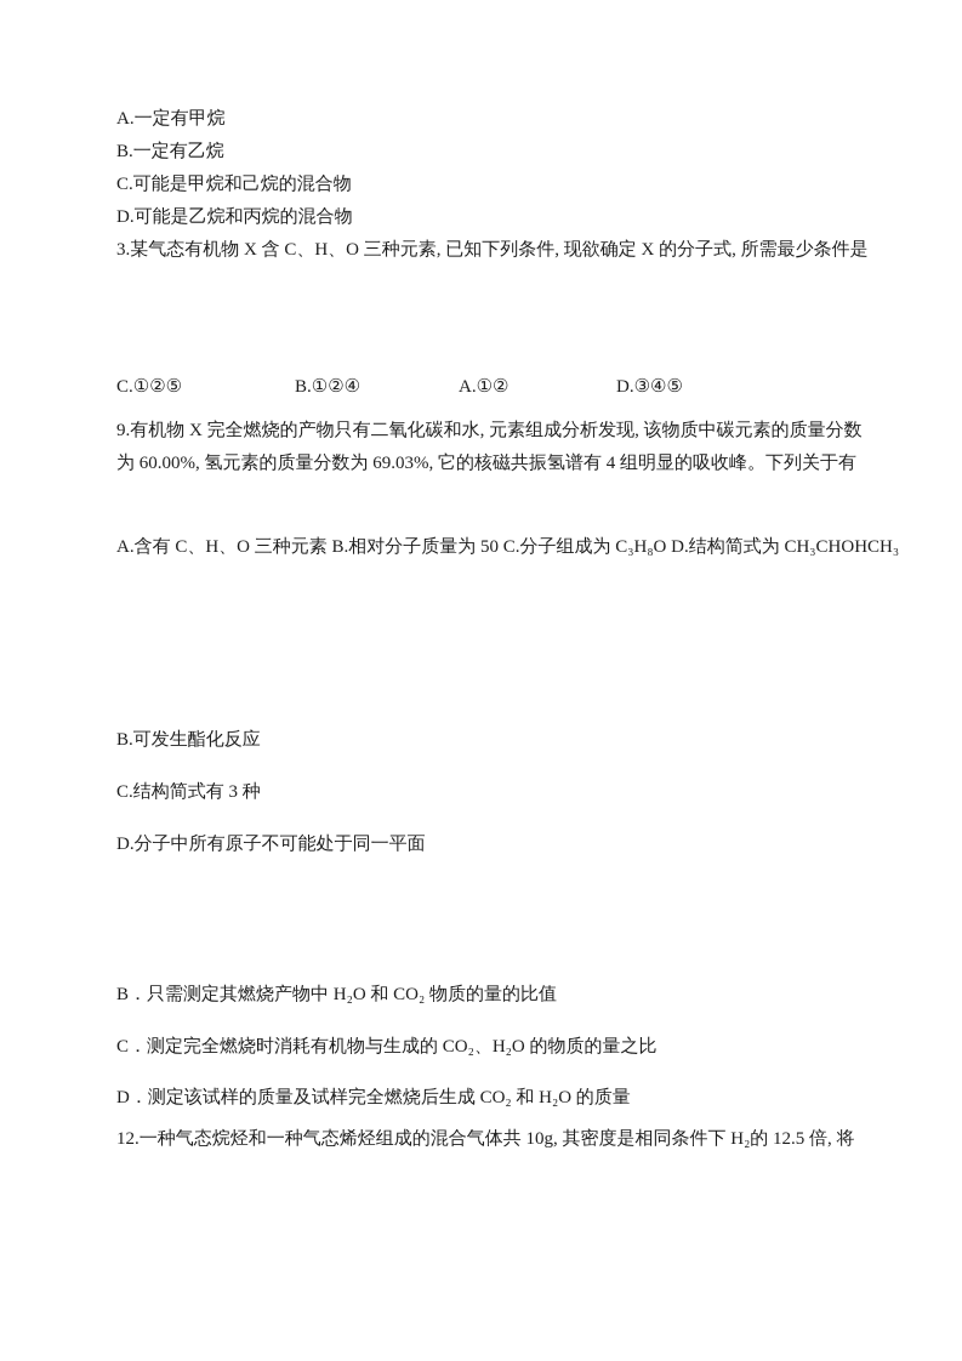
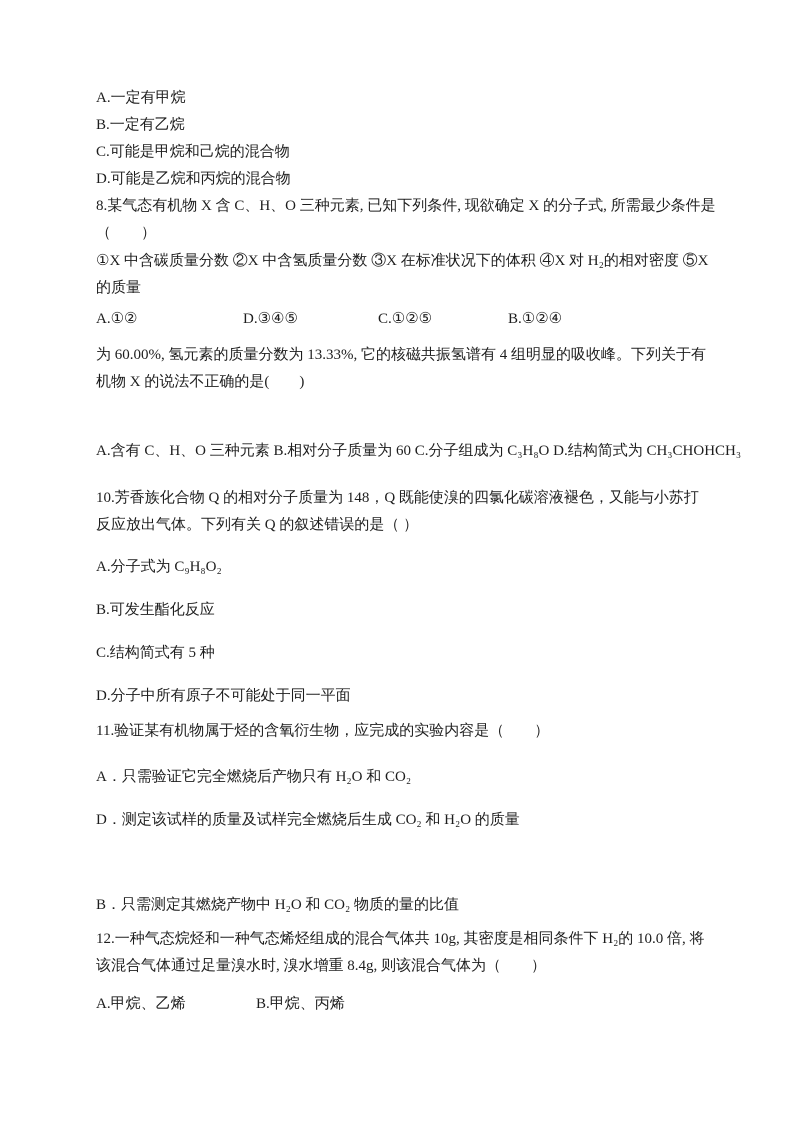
  A.一定有甲烷
  B.一定有乙烷
  C.可能是甲烷和己烷的混合物
  D.可能是乙烷和丙烷的混合物
- 3.某气态有机物 X 含 C、H、O 三种元素, 已知下列条件, 现欲确定 X 的分子式, 所需最少条件是
+ 8.某气态有机物 X 含 C、H、O 三种元素, 已知下列条件, 现欲确定 X 的分子式, 所需最少条件是
+ （ ）
+ ①X 中含碳质量分数 ②X 中含氢质量分数 ③X 在标准状况下的体积 ④X 对 H₂的相对密度 ⑤X
+ 的质量
- C.①②⑤
+ A.①②
- B.①②④
+ D.③④⑤
- A.①②
+ C.①②⑤
- D.③④⑤
+ B.①②④
- 9.有机物 X 完全燃烧的产物只有二氧化碳和水, 元素组成分析发现, 该物质中碳元素的质量分数
- 为 60.00%, 氢元素的质量分数为 69.03%, 它的核磁共振氢谱有 4 组明显的吸收峰。下列关于有
+ 为 60.00%, 氢元素的质量分数为 13.33%, 它的核磁共振氢谱有 4 组明显的吸收峰。下列关于有
+ 机物 X 的说法不正确的是( )
- A.含有 C、H、O 三种元素 B.相对分子质量为 50 C.分子组成为 C₃H₈O D.结构简式为 CH₃CHOHCH₃
+ A.含有 C、H、O 三种元素 B.相对分子质量为 60 C.分子组成为 C₃H₈O D.结构简式为 CH₃CHOHCH₃
+ 10.芳香族化合物 Q 的相对分子质量为 148，Q 既能使溴的四氯化碳溶液褪色，又能与小苏打
+ 反应放出气体。下列有关 Q 的叙述错误的是（ ）
+ A.分子式为 C₉H₈O₂
  B.可发生酯化反应
- C.结构简式有 3 种
+ C.结构简式有 5 种
  D.分子中所有原子不可能处于同一平面
+ 11.验证某有机物属于烃的含氧衍生物，应完成的实验内容是（ ）
+ A．只需验证它完全燃烧后产物只有 H₂O 和 CO₂
- B．只需测定其燃烧产物中 H₂O 和 CO₂ 物质的量的比值
+ D．测定该试样的质量及试样完全燃烧后生成 CO₂ 和 H₂O 的质量
- C．测定完全燃烧时消耗有机物与生成的 CO₂、H₂O 的物质的量之比
- D．测定该试样的质量及试样完全燃烧后生成 CO₂ 和 H₂O 的质量
+ B．只需测定其燃烧产物中 H₂O 和 CO₂ 物质的量的比值
- 12.一种气态烷烃和一种气态烯烃组成的混合气体共 10g, 其密度是相同条件下 H₂的 12.5 倍, 将
+ 12.一种气态烷烃和一种气态烯烃组成的混合气体共 10g, 其密度是相同条件下 H₂的 10.0 倍, 将
+ 该混合气体通过足量溴水时, 溴水增重 8.4g, 则该混合气体为（ ）
+ A.甲烷、乙烯
+ B.甲烷、丙烯
